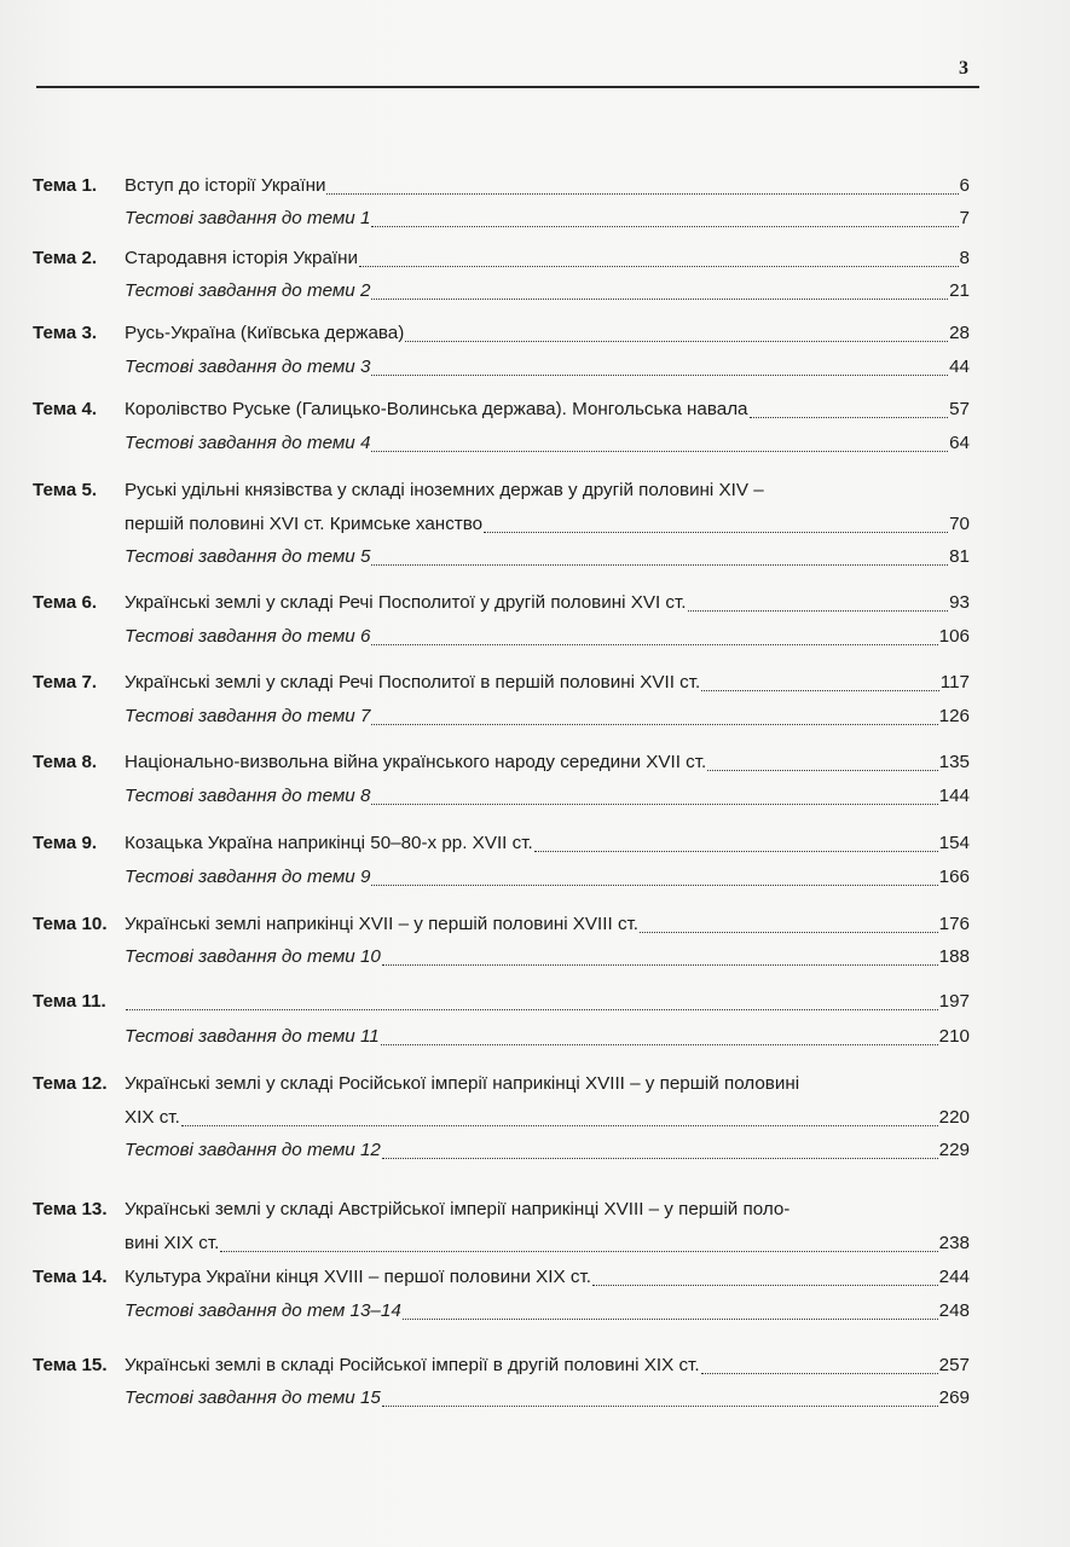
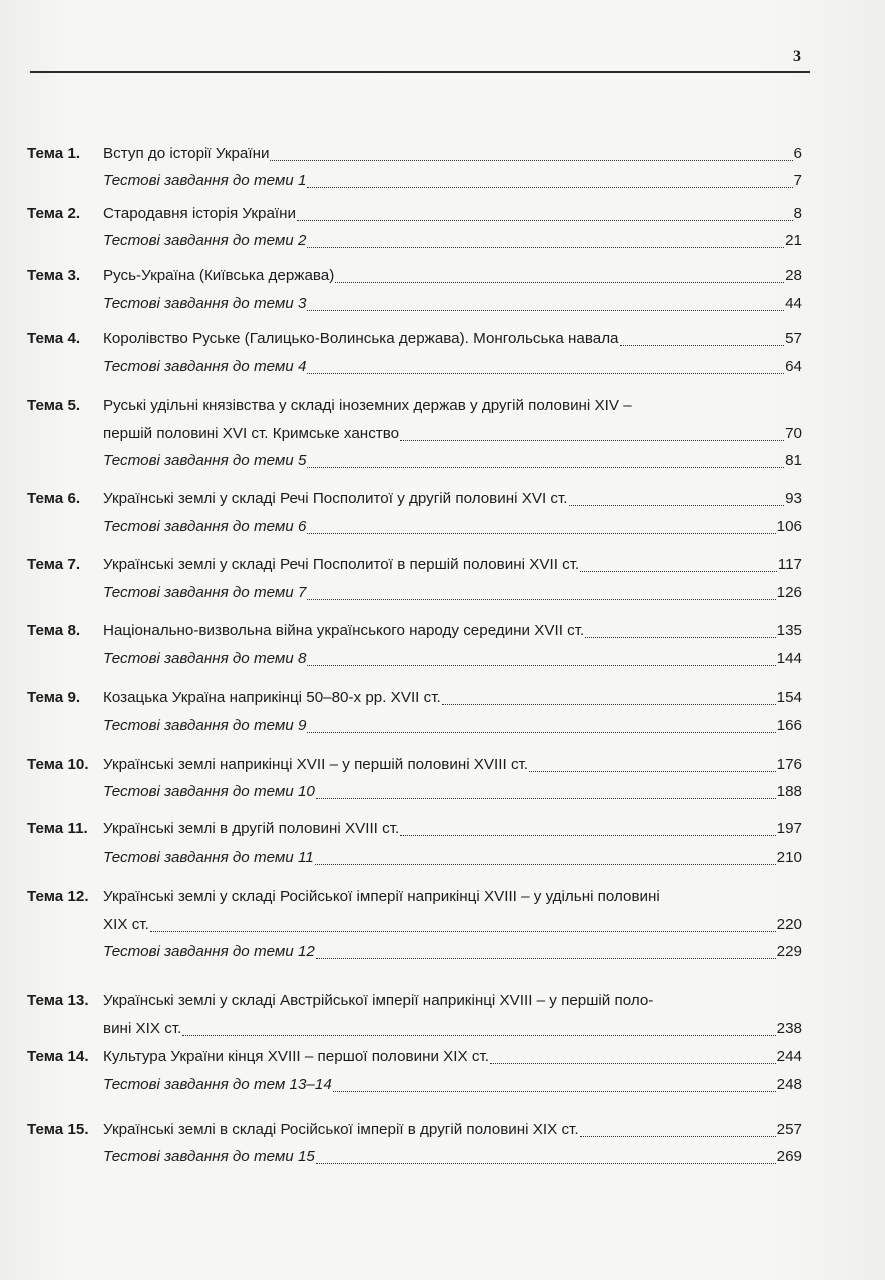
  3
  Тема 1.
  Вступ до історії України
  6
  Тестові завдання до теми 1
  7
  Тема 2.
  Стародавня історія України
  8
  Тестові завдання до теми 2
  21
  Тема 3.
  Русь-Україна (Київська держава)
  28
  Тестові завдання до теми 3
  44
  Тема 4.
  Королівство Руське (Галицько-Волинська держава). Монгольська навала
  57
  Тестові завдання до теми 4
  64
  Тема 5.
  Руські удільні князівства у складі іноземних держав у другій половині XIV –
  першій половині XVI ст. Кримське ханство
  70
  Тестові завдання до теми 5
  81
  Тема 6.
  Українські землі у складі Речі Посполитої у другій половині XVI ст.
  93
  Тестові завдання до теми 6
  106
  Тема 7.
  Українські землі у складі Речі Посполитої в першій половині XVII ст.
  117
  Тестові завдання до теми 7
  126
  Тема 8.
  Національно-визвольна війна українського народу середини XVII ст.
  135
  Тестові завдання до теми 8
  144
  Тема 9.
  Козацька Україна наприкінці 50–80-х рр. XVII ст.
  154
  Тестові завдання до теми 9
  166
  Тема 10.
  Українські землі наприкінці XVII – у першій половині XVIII ст.
  176
  Тестові завдання до теми 10
  188
  Тема 11.
+ Українські землі в другій половині XVIII ст.
  197
  Тестові завдання до теми 11
  210
  Тема 12.
- Українські землі у складі Російської імперії наприкінці XVIII – у першій половині
+ Українські землі у складі Російської імперії наприкінці XVIII – у удільні половині
  XIX ст.
  220
  Тестові завдання до теми 12
  229
  Тема 13.
  Українські землі у складі Австрійської імперії наприкінці XVIII – у першій поло-
  вині XIX ст.
  238
  Тема 14.
  Культура України кінця XVIII – першої половини XIX ст.
  244
  Тестові завдання до тем 13–14
  248
  Тема 15.
  Українські землі в складі Російської імперії в другій половині XIX ст.
  257
  Тестові завдання до теми 15
  269
